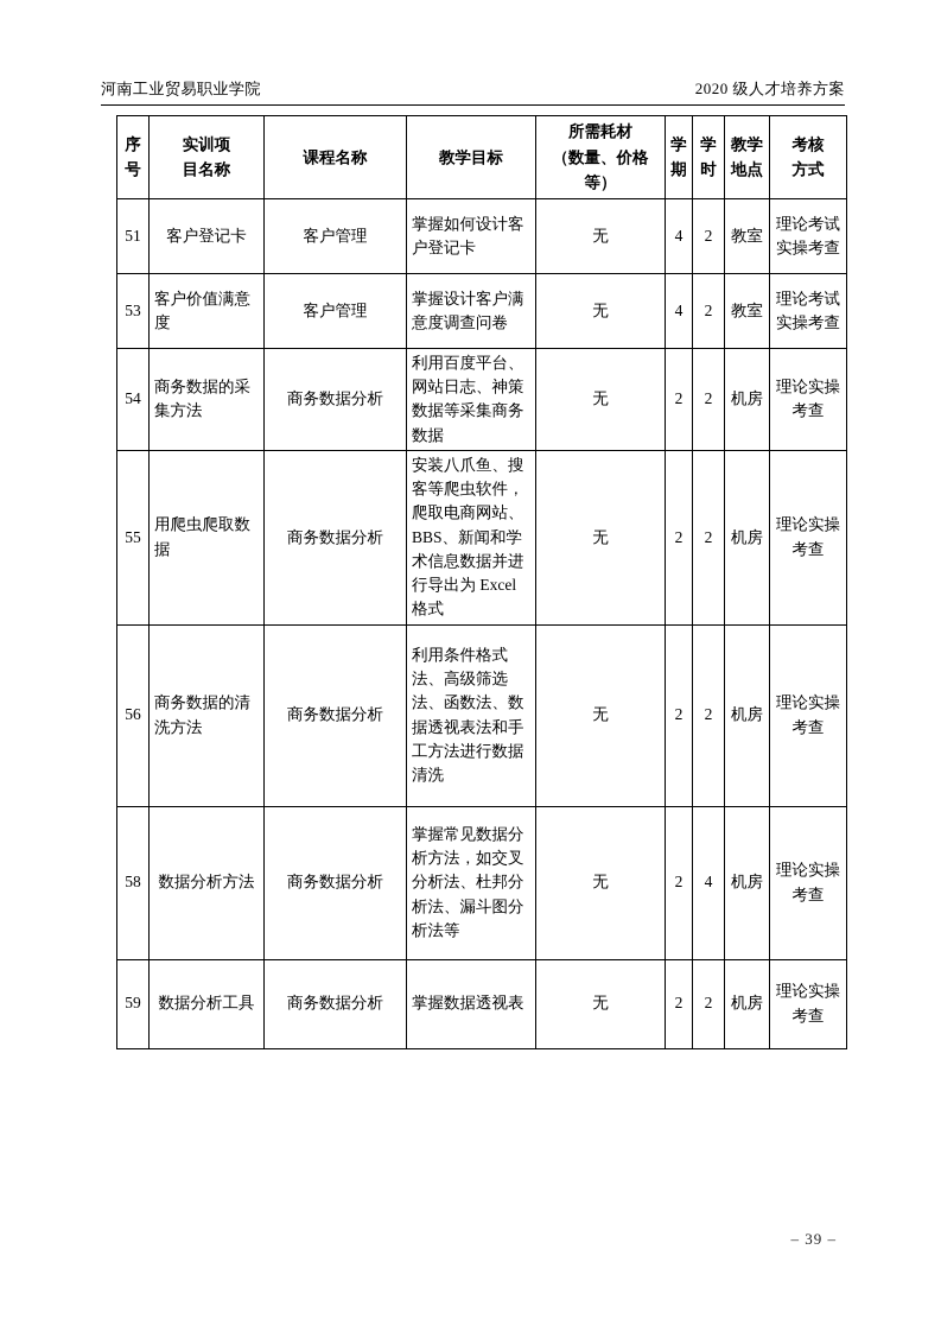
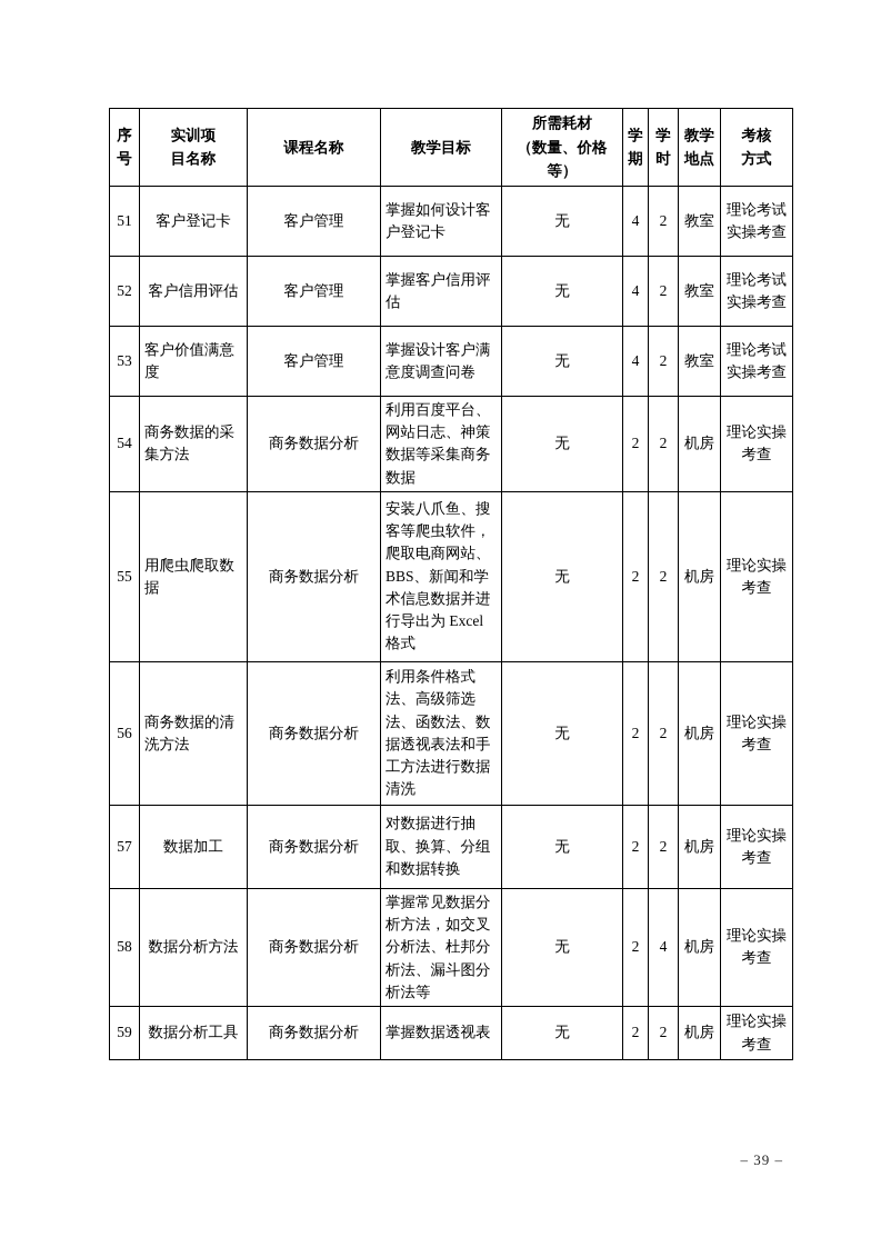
- 河南工业贸易职业学院
- 2020 级人才培养方案
  序 号	实训项 目名称	课程名称	教学目标	所需耗材 （数量、价格等）	学 期	学 时	教学 地点	考核 方式
  51	客户登记卡	客户管理	掌握如何设计客户登记卡	无	4	2	教室	理论考试实操考查
+ 52	客户信用评估	客户管理	掌握客户信用评估	无	4	2	教室	理论考试实操考查
  53	客户价值满意度	客户管理	掌握设计客户满意度调查问卷	无	4	2	教室	理论考试实操考查
  54	商务数据的采集方法	商务数据分析	利用百度平台、网站日志、神策数据等采集商务数据	无	2	2	机房	理论实操考查
  55	用爬虫爬取数据	商务数据分析	安装八爪鱼、搜客等爬虫软件，爬取电商网站、BBS、新闻和学术信息数据并进行导出为 Excel 格式	无	2	2	机房	理论实操考查
  56	商务数据的清洗方法	商务数据分析	利用条件格式法、高级筛选法、函数法、数据透视表法和手工方法进行数据清洗	无	2	2	机房	理论实操考查
+ 57	数据加工	商务数据分析	对数据进行抽取、换算、分组和数据转换	无	2	2	机房	理论实操考查
  58	数据分析方法	商务数据分析	掌握常见数据分析方法，如交叉分析法、杜邦分析法、漏斗图分析法等	无	2	4	机房	理论实操考查
  59	数据分析工具	商务数据分析	掌握数据透视表	无	2	2	机房	理论实操考查
  – 39 –
